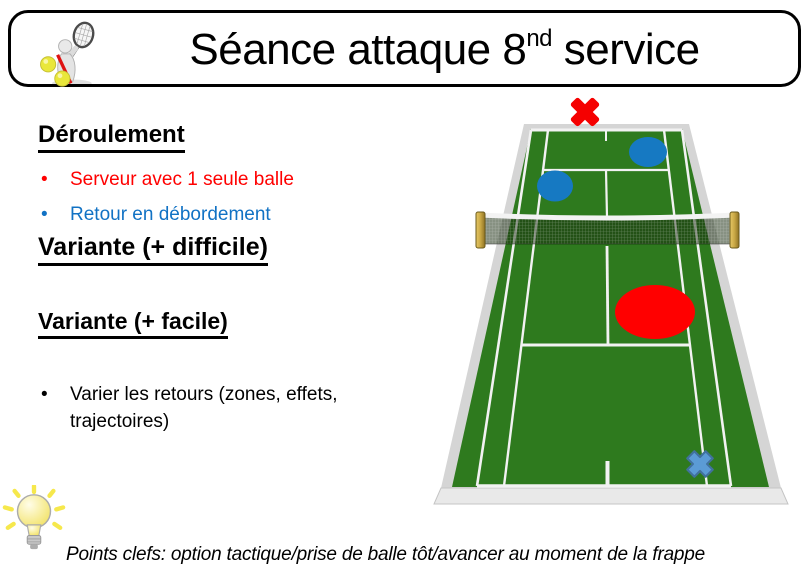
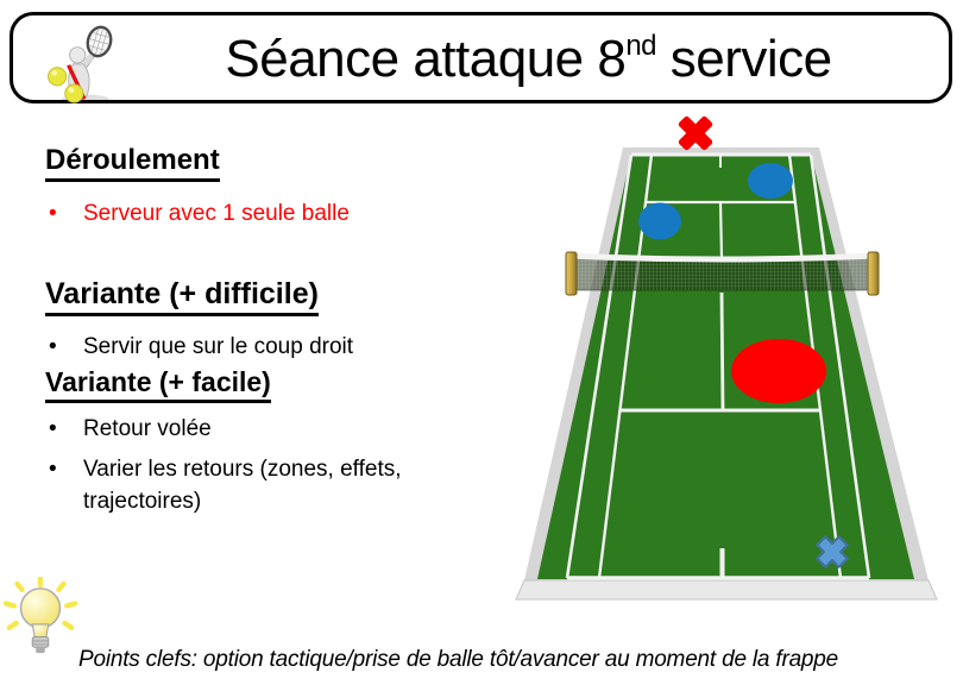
  Séance attaque 8nd service
  Déroulement
  Serveur avec 1 seule balle
- Retour en débordement
  Variante (+ difficile)
+ Servir que sur le coup droit
  Variante (+ facile)
+ Retour volée
  Varier les retours (zones, effets, trajectoires)
  Points clefs: option tactique/prise de balle tôt/avancer au moment de la frappe
